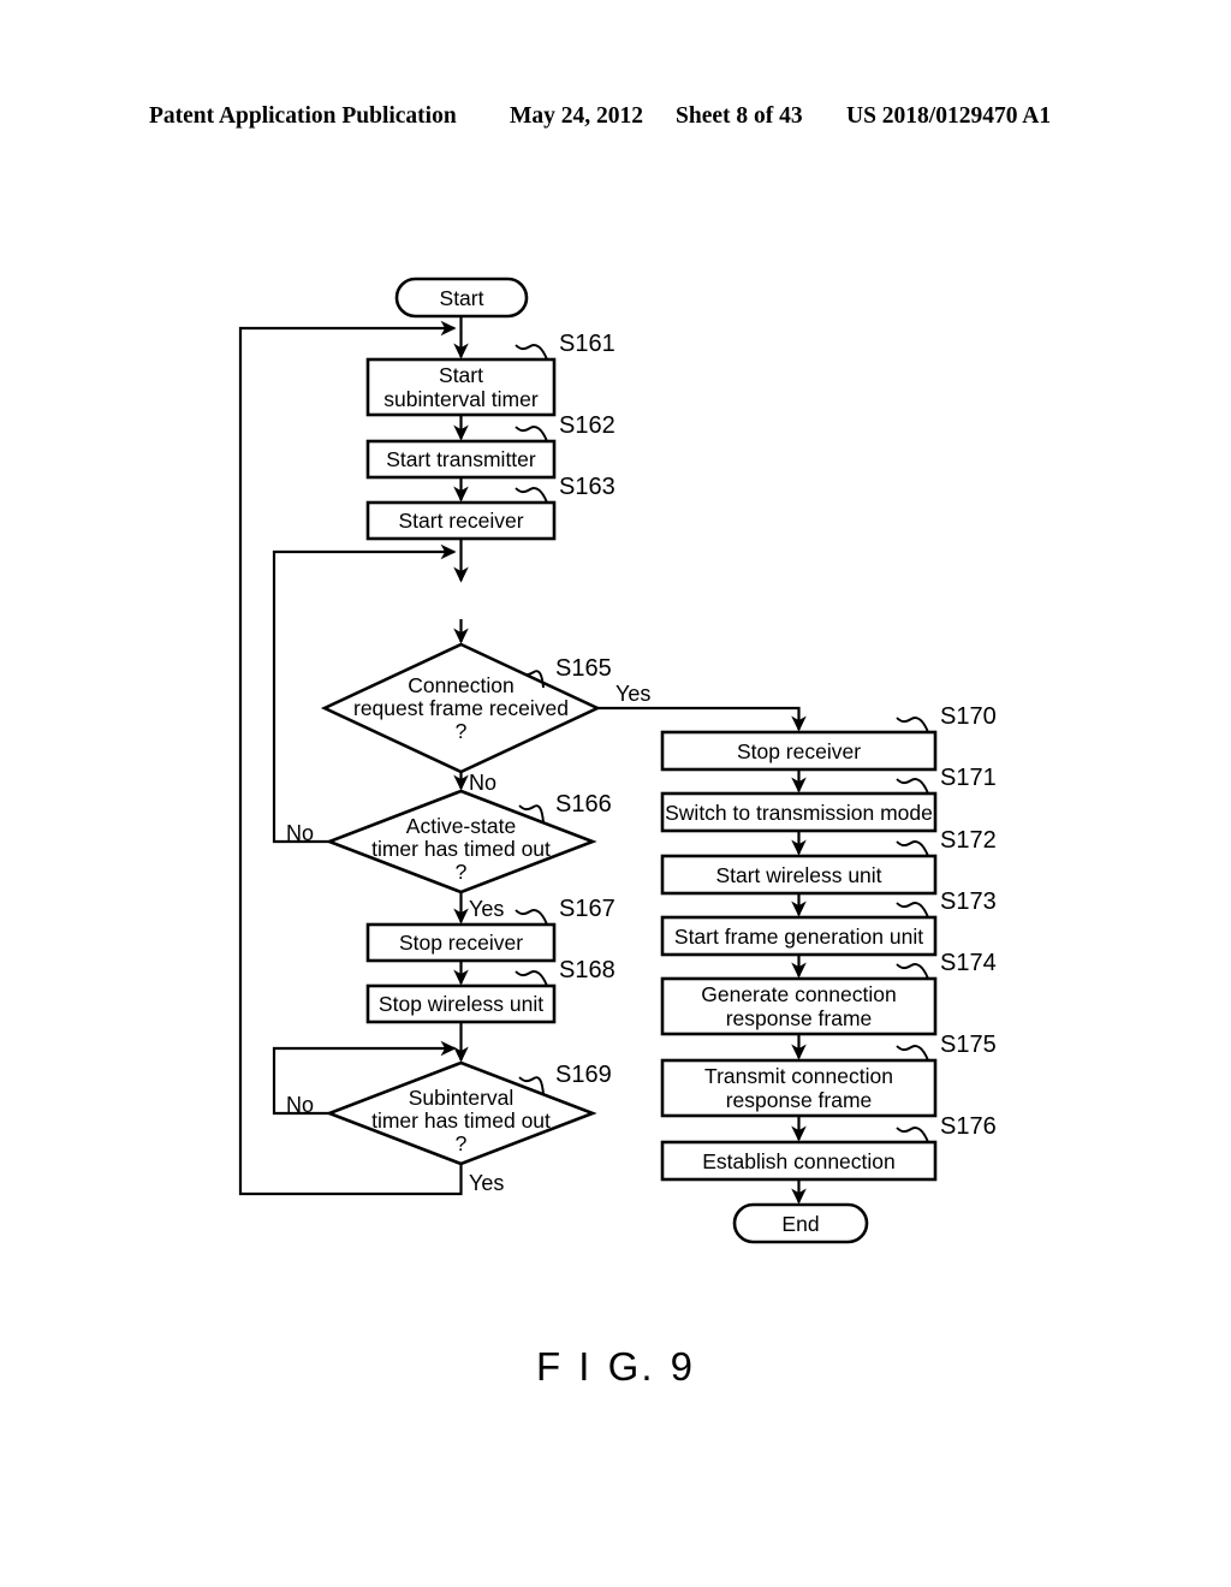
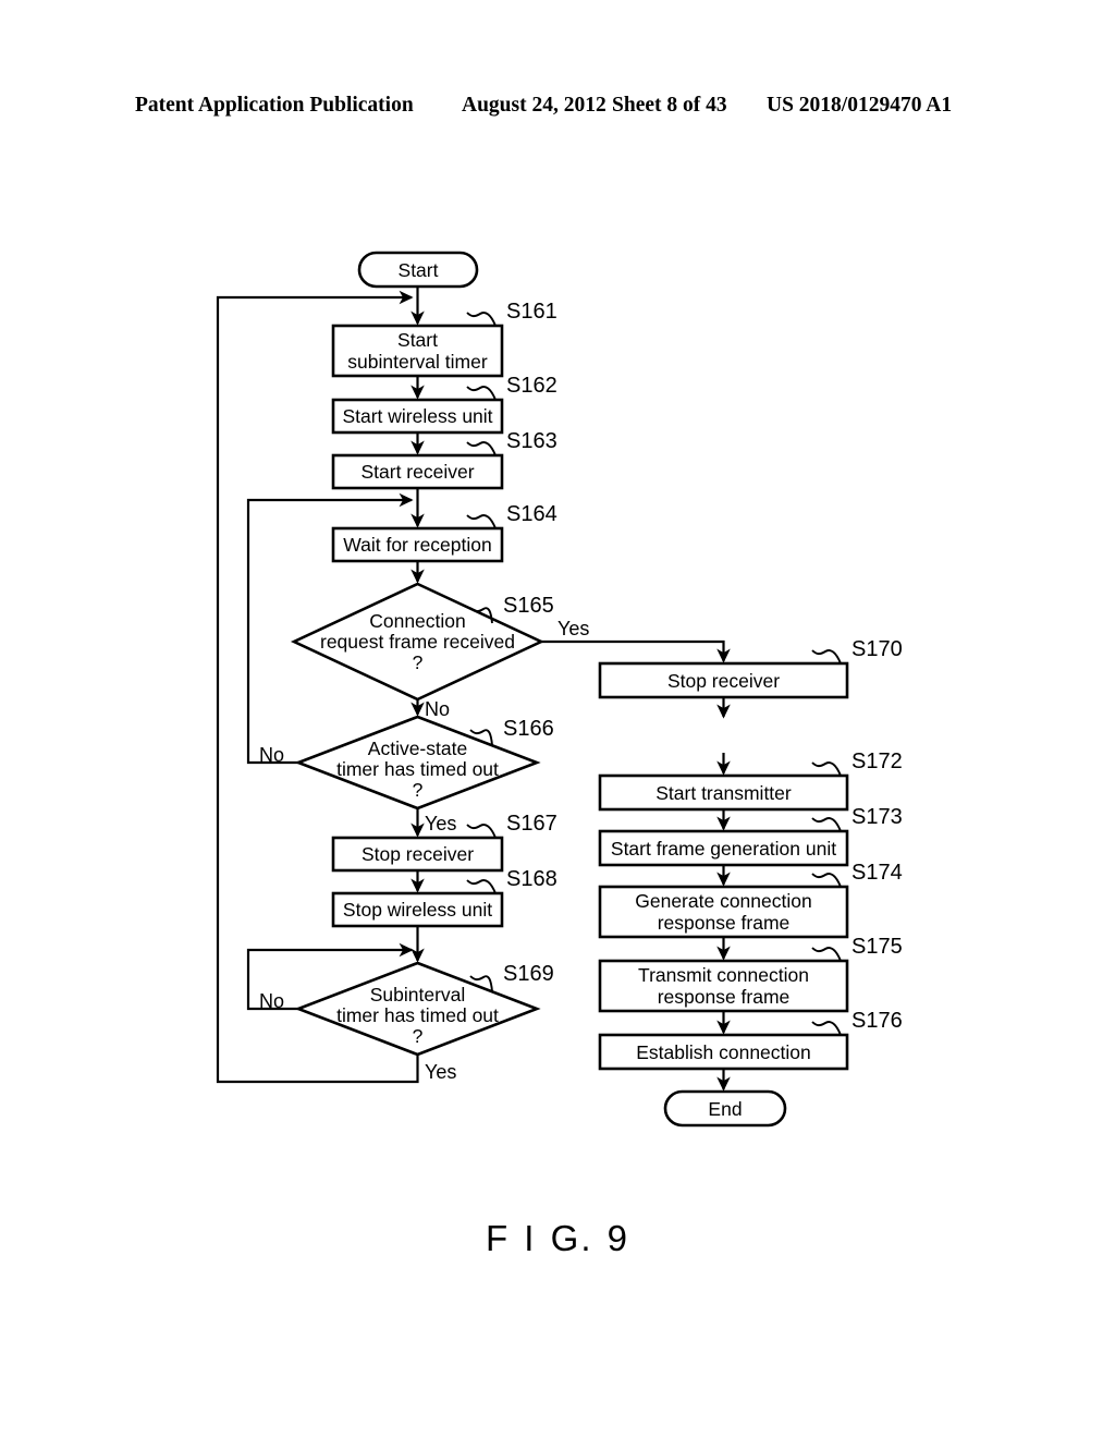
  Patent Application Publication
- May 24, 2012
+ August 24, 2012
  Sheet 8 of 43
  US 2018/0129470 A1
  Start
  Start
  subinterval timer
  S161
- Start transmitter
+ Start wireless unit
  S162
  Start receiver
  S163
+ Wait for reception
+ S164
  Connection
  request frame received
  ?
  S165
  Active-state
  timer has timed out
  ?
  S166
  Stop receiver
  S167
  Stop wireless unit
  S168
  Subinterval
  timer has timed out
  ?
  S169
  Stop receiver
  S170
- Switch to transmission mode
- S171
- Start wireless unit
+ Start transmitter
  S172
  Start frame generation unit
  S173
  Generate connection
  response frame
  S174
  Transmit connection
  response frame
  S175
  Establish connection
  S176
  End
  Yes
  No
  Yes
  No
  Yes
  No
  F I G. 9
